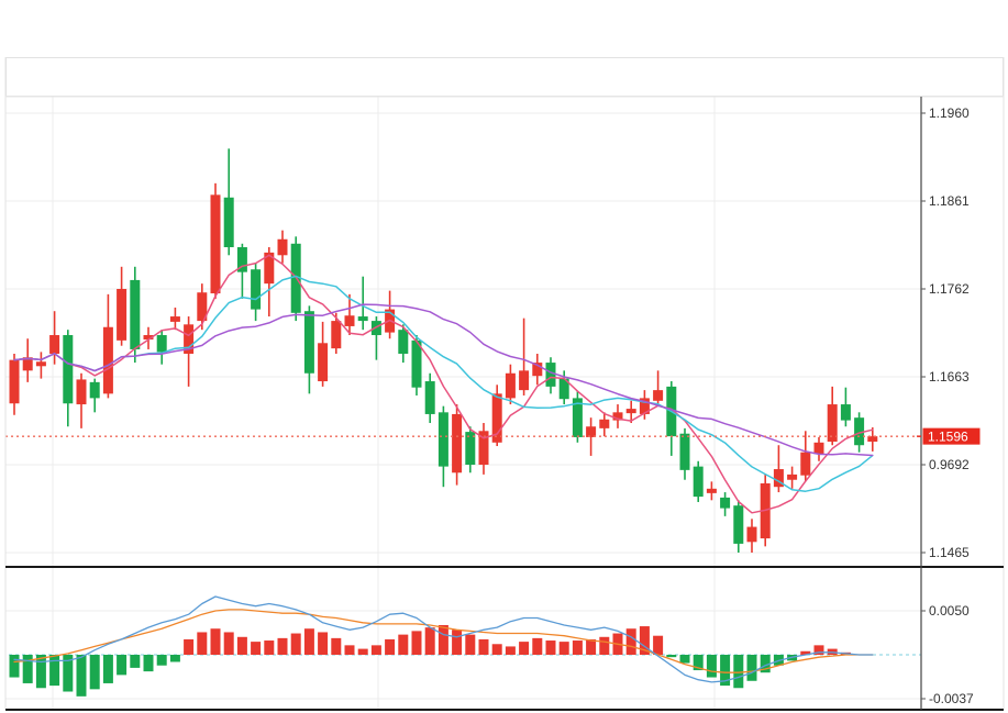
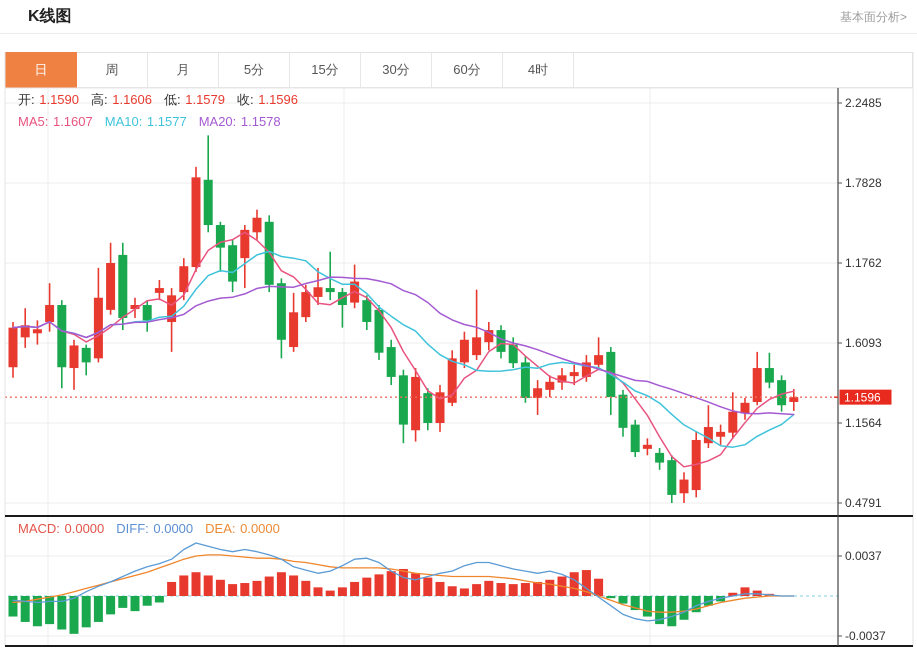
+ K线图
+ 基本面分析>
+ 日
+ 周
+ 月
+ 5分
+ 15分
+ 30分
+ 60分
+ 4时
- 1.1960
+ 2.2485
- 1.1861
+ 1.7828
  1.1762
- 1.1663
+ 1.6093
- 0.9692
+ 1.1564
- 1.1465
+ 0.4791
- 0.0050
+ 0.0037
  -0.0037
  1.1596
+ 开: 1.1590 高: 1.1606 低: 1.1579 收: 1.1596
+ MA5: 1.1607 MA10: 1.1577 MA20: 1.1578
+ MACD: 0.0000 DIFF: 0.0000 DEA: 0.0000
